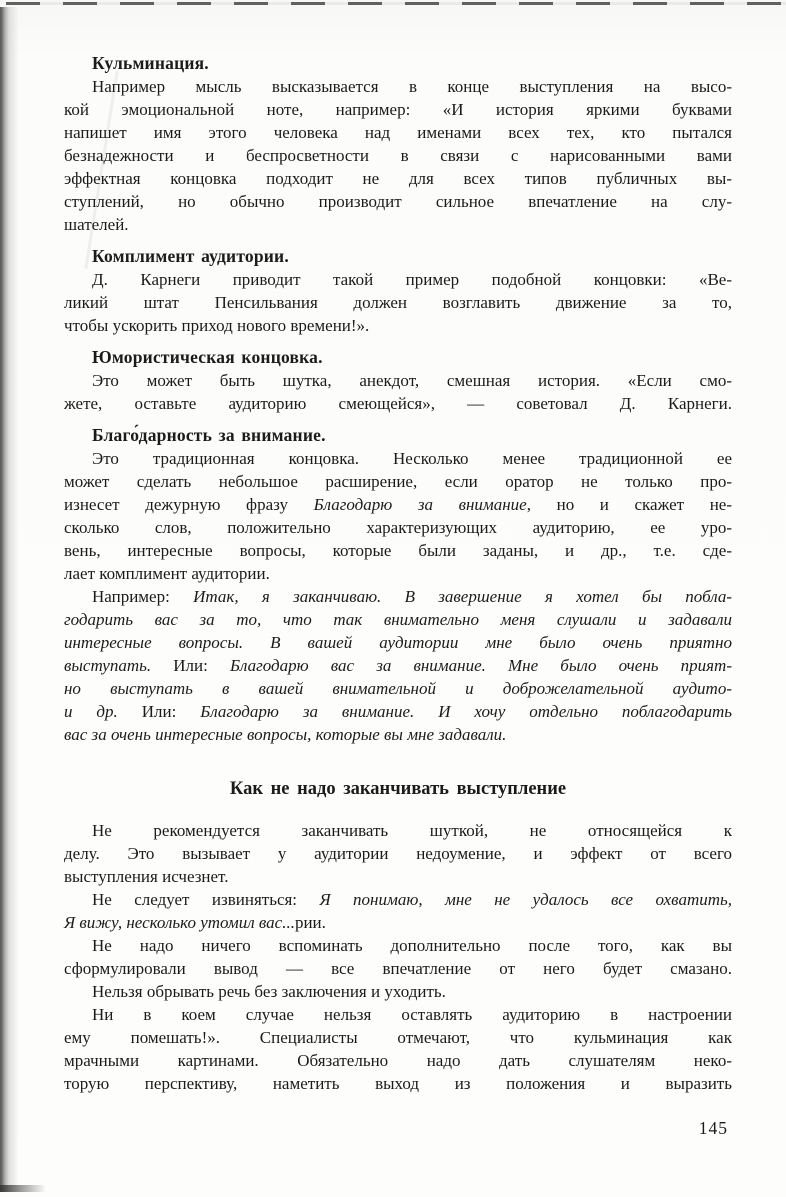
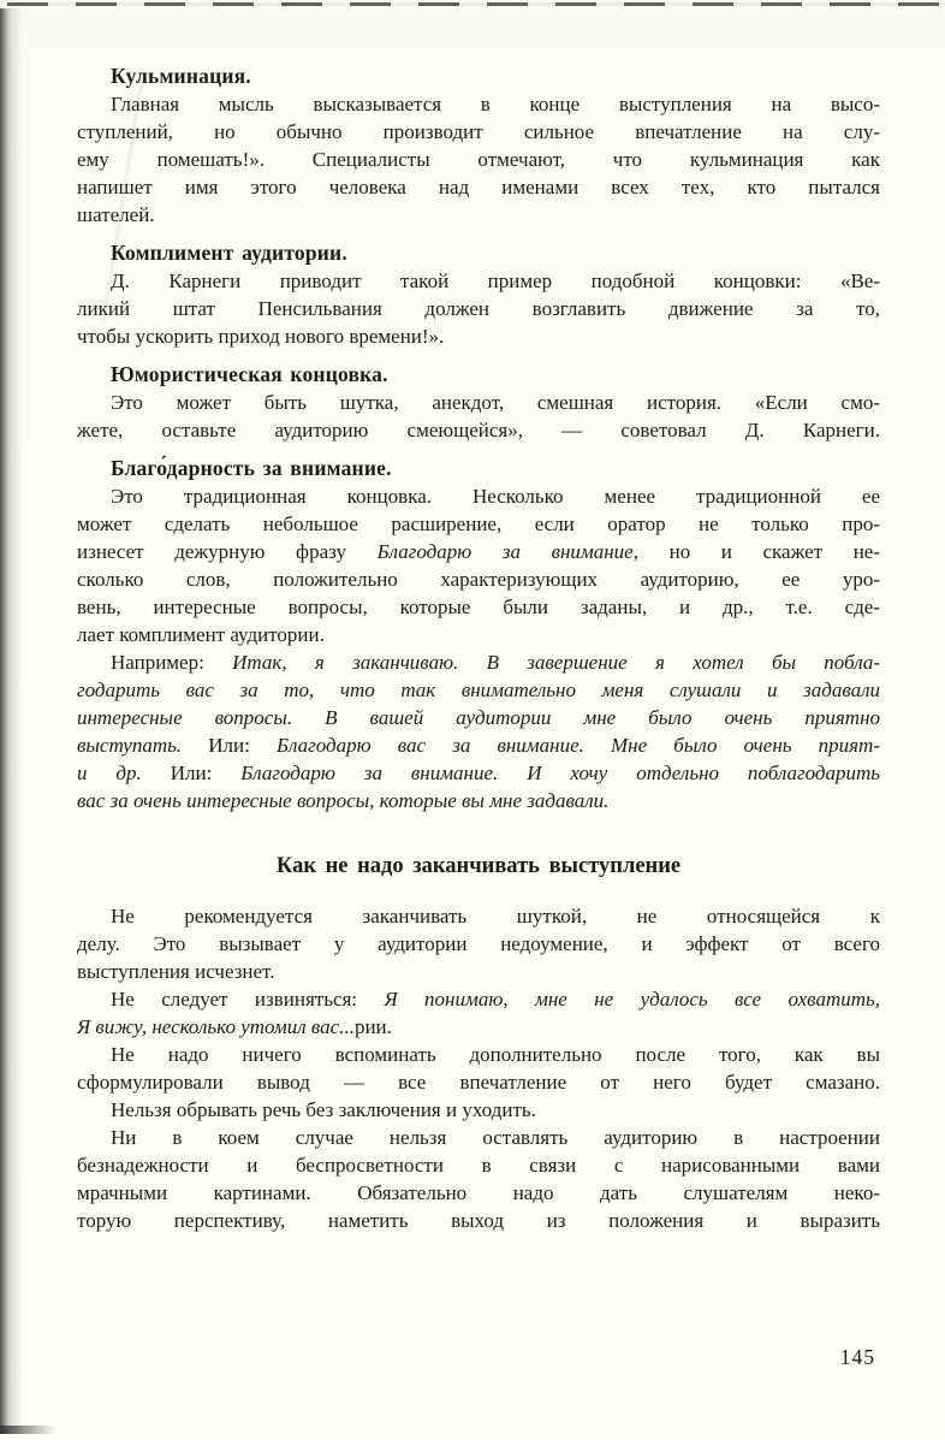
  Кульминация.
- Например мысль высказывается в конце выступления на высо-
+ Главная мысль высказывается в конце выступления на высо-
- кой эмоциональной ноте, например: «И история яркими буквами
- напишет имя этого человека над именами всех тех, кто пытался
+ ступлений, но обычно производит сильное впечатление на слу-
- безнадежности и беспросветности в связи с нарисованными вами
+ ему помешать!». Специалисты отмечают, что кульминация как
- эффектная концовка подходит не для всех типов публичных вы-
- ступлений, но обычно производит сильное впечатление на слу-
+ напишет имя этого человека над именами всех тех, кто пытался
  шателей.
  Комплимент аудитории.
  Д. Карнеги приводит такой пример подобной концовки: «Ве-
  ликий штат Пенсильвания должен возглавить движение за то,
  чтобы ускорить приход нового времени!».
  Юмористическая концовка.
  Это может быть шутка, анекдот, смешная история. «Если смо-
  жете, оставьте аудиторию смеющейся», — советовал Д. Карнеги.
  Благо́дарность за внимание.
  Это традиционная концовка. Несколько менее традиционной ее
  может сделать небольшое расширение, если оратор не только про-
  изнесет дежурную фразу Благодарю за внимание, но и скажет не-
  сколько слов, положительно характеризующих аудиторию, ее уро-
  вень, интересные вопросы, которые были заданы, и др., т.е. сде-
  лает комплимент аудитории.
  Например: Итак, я заканчиваю. В завершение я хотел бы побла-
  годарить вас за то, что так внимательно меня слушали и задавали
  интересные вопросы. В вашей аудитории мне было очень приятно
  выступать. Или: Благодарю вас за внимание. Мне было очень прият-
- но выступать в вашей внимательной и доброжелательной аудито-
  и др. Или: Благодарю за внимание. И хочу отдельно поблагодарить
  вас за очень интересные вопросы, которые вы мне задавали.
  Как не надо заканчивать выступление
  Не рекомендуется заканчивать шуткой, не относящейся к
  делу. Это вызывает у аудитории недоумение, и эффект от всего
  выступления исчезнет.
  Не следует извиняться: Я понимаю, мне не удалось все охватить,
  Я вижу, несколько утомил вас...рии.
  Не надо ничего вспоминать дополнительно после того, как вы
  сформулировали вывод — все впечатление от него будет смазано.
  Нельзя обрывать речь без заключения и уходить.
  Ни в коем случае нельзя оставлять аудиторию в настроении
- ему помешать!». Специалисты отмечают, что кульминация как
+ безнадежности и беспросветности в связи с нарисованными вами
  мрачными картинами. Обязательно надо дать слушателям неко-
  торую перспективу, наметить выход из положения и выразить
  145
